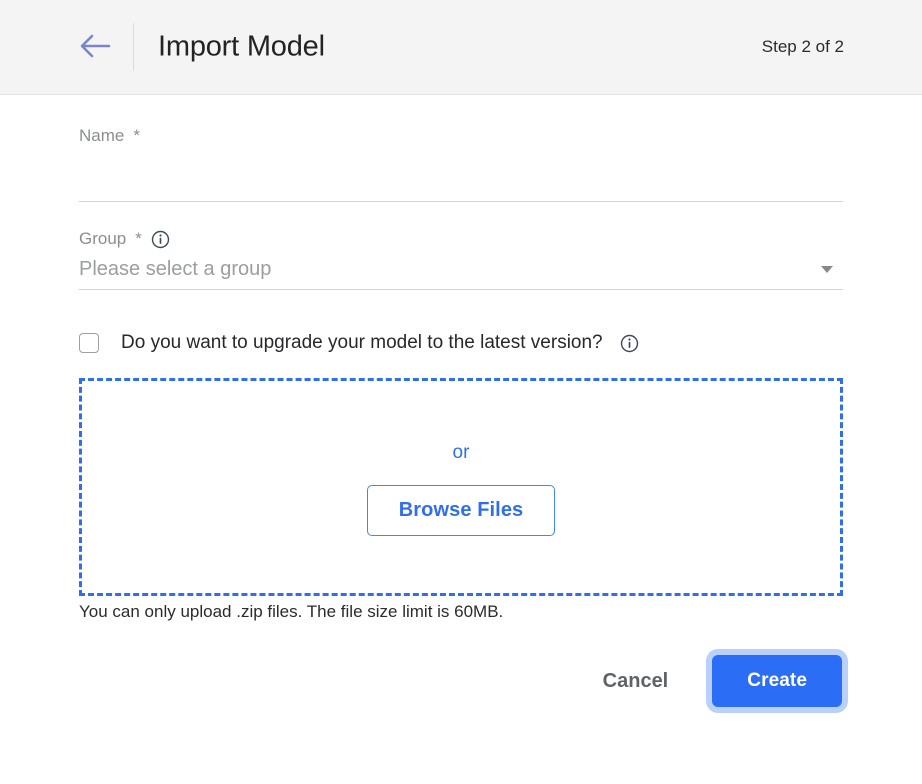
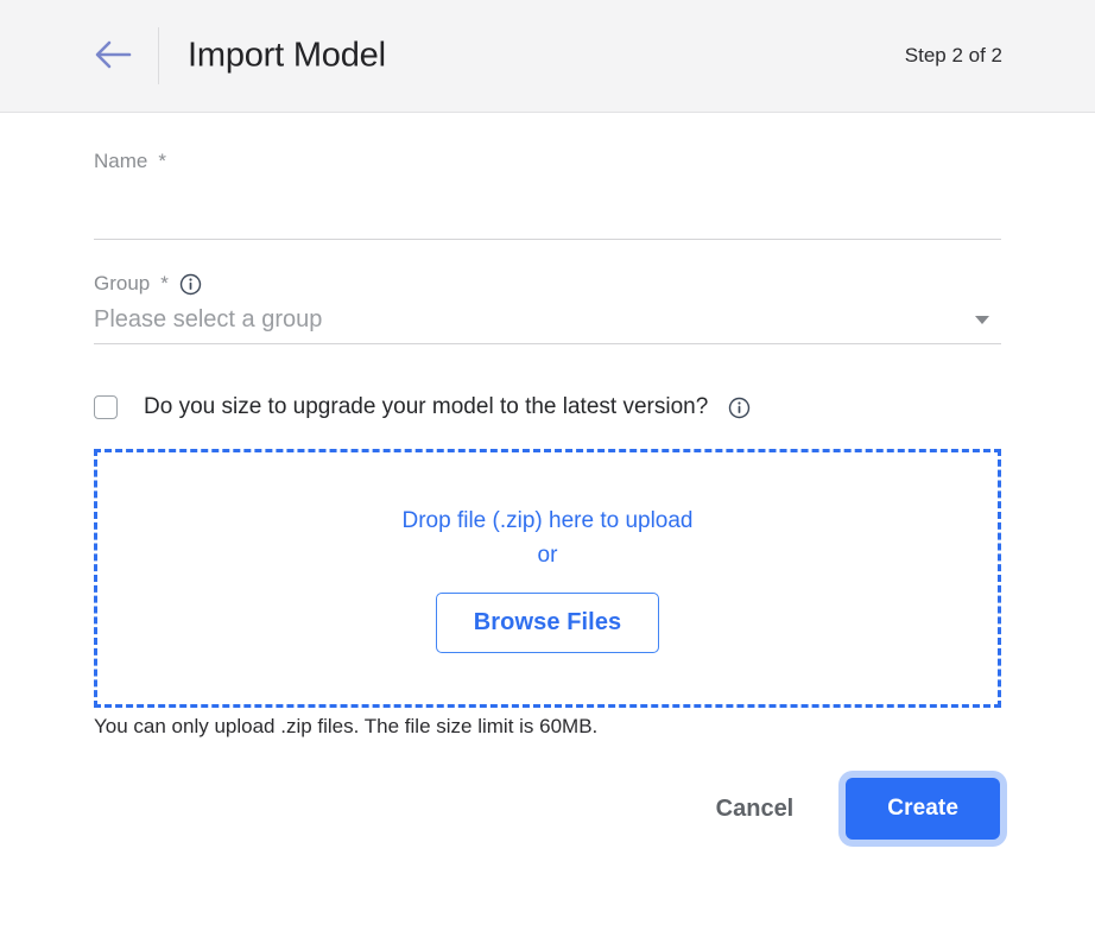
  Import Model
  Step 2 of 2
  Name
  *
  Group
  *
  Please select a group
- Do you want to upgrade your model to the latest version?
+ Do you size to upgrade your model to the latest version?
+ Drop file (.zip) here to upload
  or
  Browse Files
  You can only upload .zip files. The file size limit is 60MB.
  Cancel
  Create
